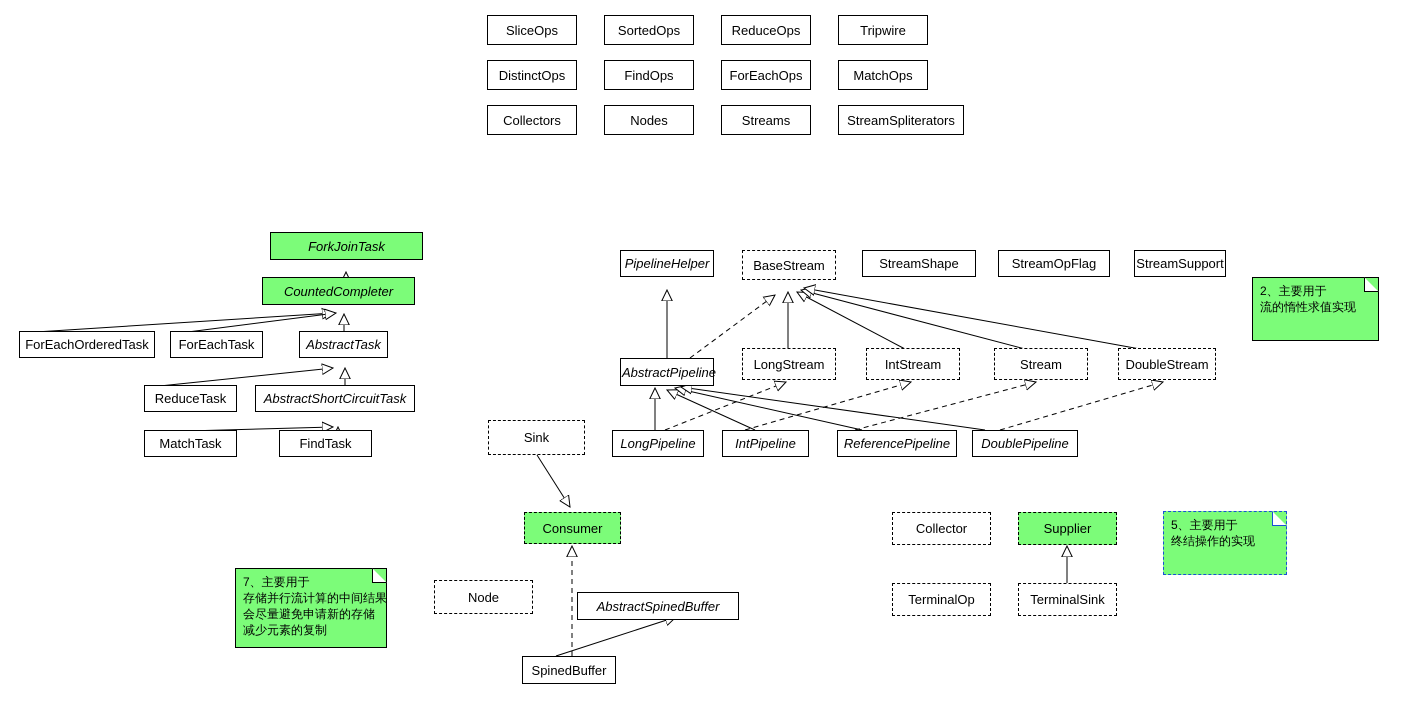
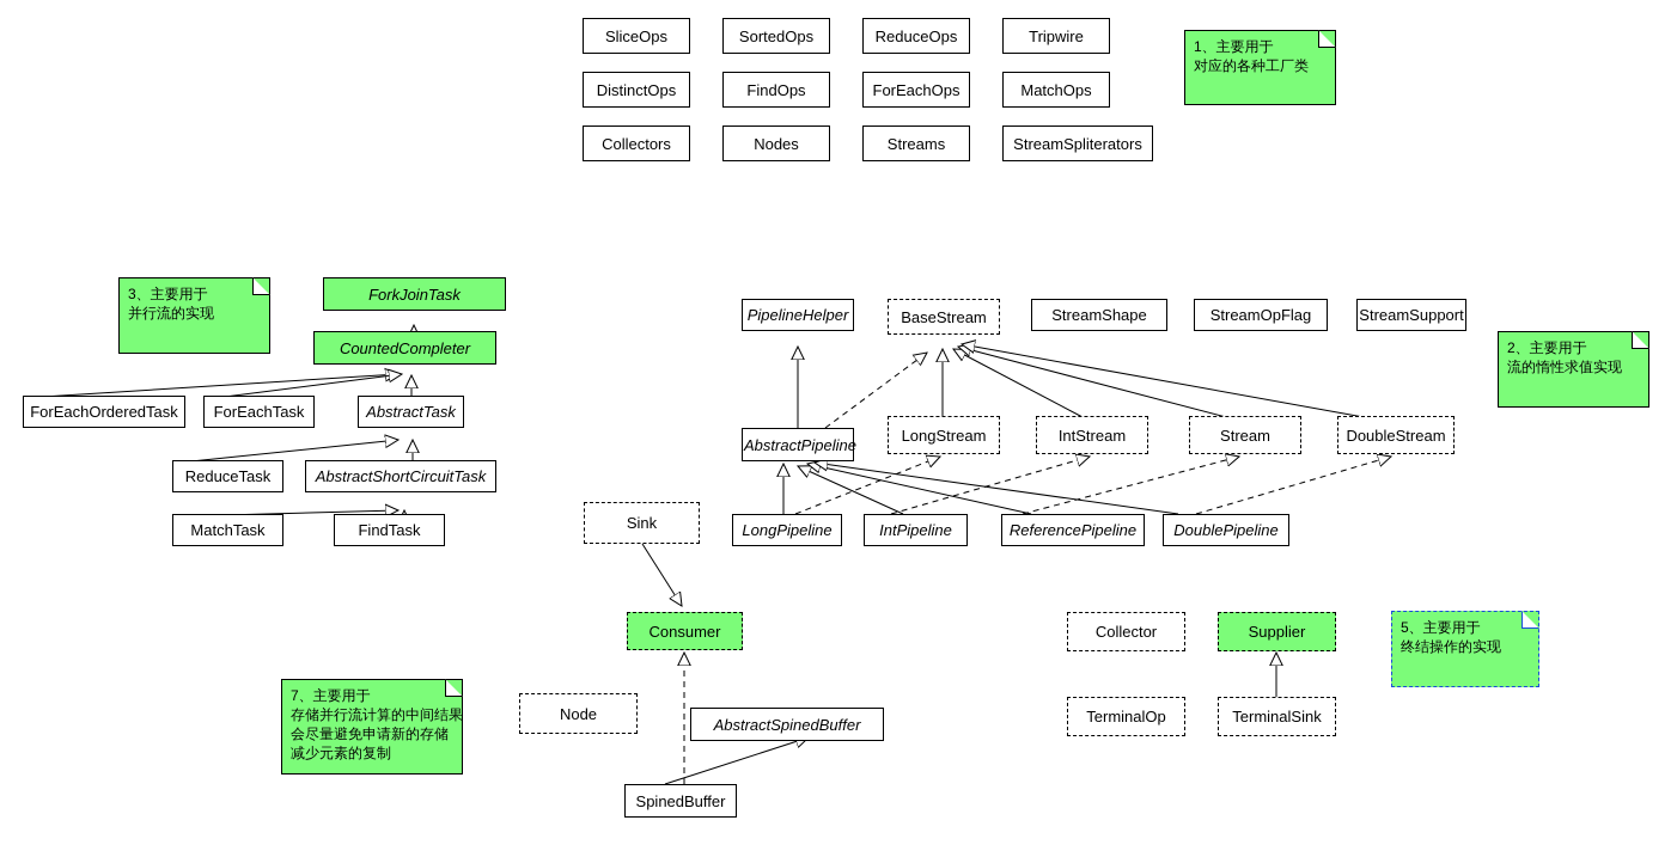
  SliceOps
  SortedOps
  ReduceOps
  Tripwire
  DistinctOps
  FindOps
  ForEachOps
  MatchOps
  Collectors
  Nodes
  Streams
  StreamSpliterators
+ 1、主要用于
+ 对应的各种工厂类
+ 3、主要用于
+ 并行流的实现
  ForkJoinTask
  CountedCompleter
  ForEachOrderedTask
  ForEachTask
  AbstractTask
  ReduceTask
  AbstractShortCircuitTask
  MatchTask
  FindTask
  PipelineHelper
  BaseStream
  StreamShape
  StreamOpFlag
  StreamSupport
  AbstractPipeline
  LongStream
  IntStream
  Stream
  DoubleStream
  LongPipeline
  IntPipeline
  ReferencePipeline
  DoublePipeline
  2、主要用于
  流的惰性求值实现
  Sink
  Consumer
  Node
  AbstractSpinedBuffer
  SpinedBuffer
  7、主要用于
  存储并行流计算的中间结果
  会尽量避免申请新的存储
  减少元素的复制
  Collector
  Supplier
  TerminalOp
  TerminalSink
  5、主要用于
  终结操作的实现
